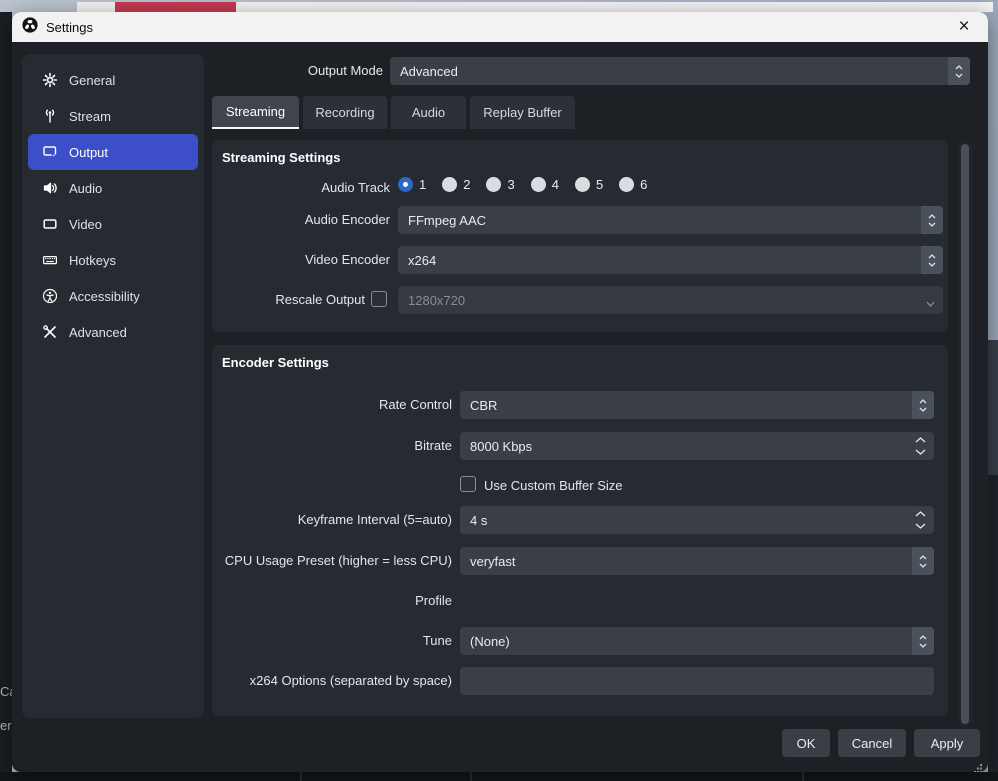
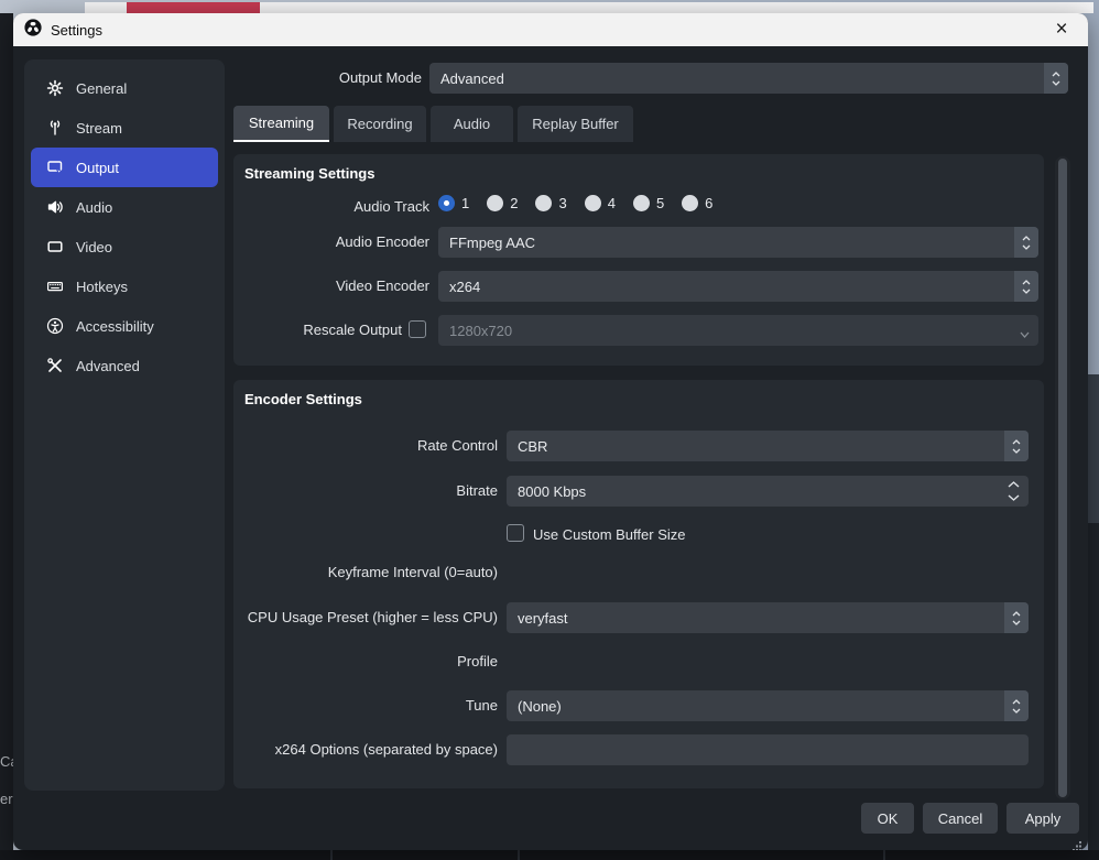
  er
  Settings
  ×
  General
  Stream
  Output
  Audio
  Video
  Hotkeys
  Accessibility
  Advanced
  Output Mode
  Advanced
  Streaming
  Recording
  Audio
  Replay Buffer
  Streaming Settings
  Audio Track
  1
  2
  3
  4
  5
  6
  Audio Encoder
  FFmpeg AAC
  Video Encoder
  x264
  Rescale Output
  1280x720
  Encoder Settings
  Rate Control
  CBR
  Bitrate
  8000 Kbps
  Use Custom Buffer Size
- Keyframe Interval (5=auto)
+ Keyframe Interval (0=auto)
- 4 s
  CPU Usage Preset (higher = less CPU)
  veryfast
  Profile
  Tune
  (None)
  x264 Options (separated by space)
  OK
  Cancel
  Apply
